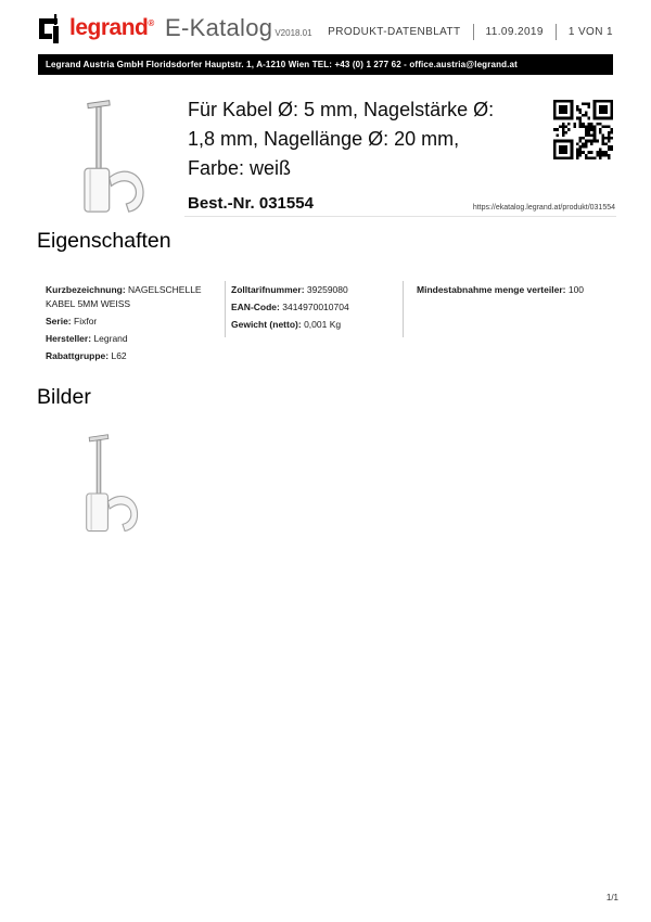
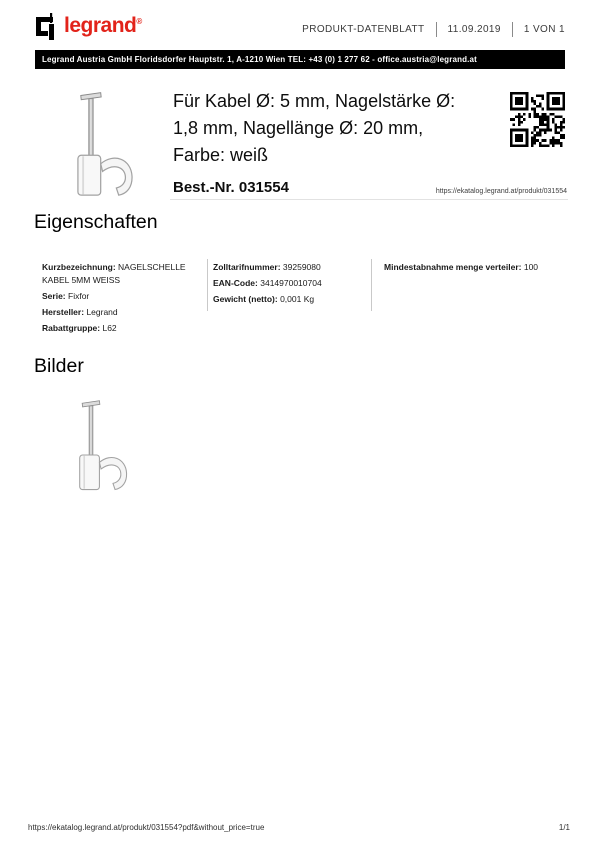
  legrand®
- E-Katalog V2018.01
  PRODUKT-DATENBLATT
  11.09.2019
  1 VON 1
  Legrand Austria GmbH Floridsdorfer Hauptstr. 1, A-1210 Wien TEL: +43 (0) 1 277 62 - office.austria@legrand.at
  Für Kabel Ø: 5 mm, Nagelstärke Ø:
  1,8 mm, Nagellänge Ø: 20 mm,
  Farbe: weiß
  Best.-Nr. 031554
  Eigenschaften
  Kurzbezeichnung: NAGELSCHELLE KABEL 5MM WEISS
  Serie: Fixfor
  Hersteller: Legrand
  Rabattgruppe: L62
  Zolltarifnummer: 39259080
  EAN-Code: 3414970010704
  Gewicht (netto): 0,001 Kg
  Mindestabnahme menge verteiler: 100
  Bilder
+ https://ekatalog.legrand.at/produkt/031554?pdf&without_price=true
  1/1
